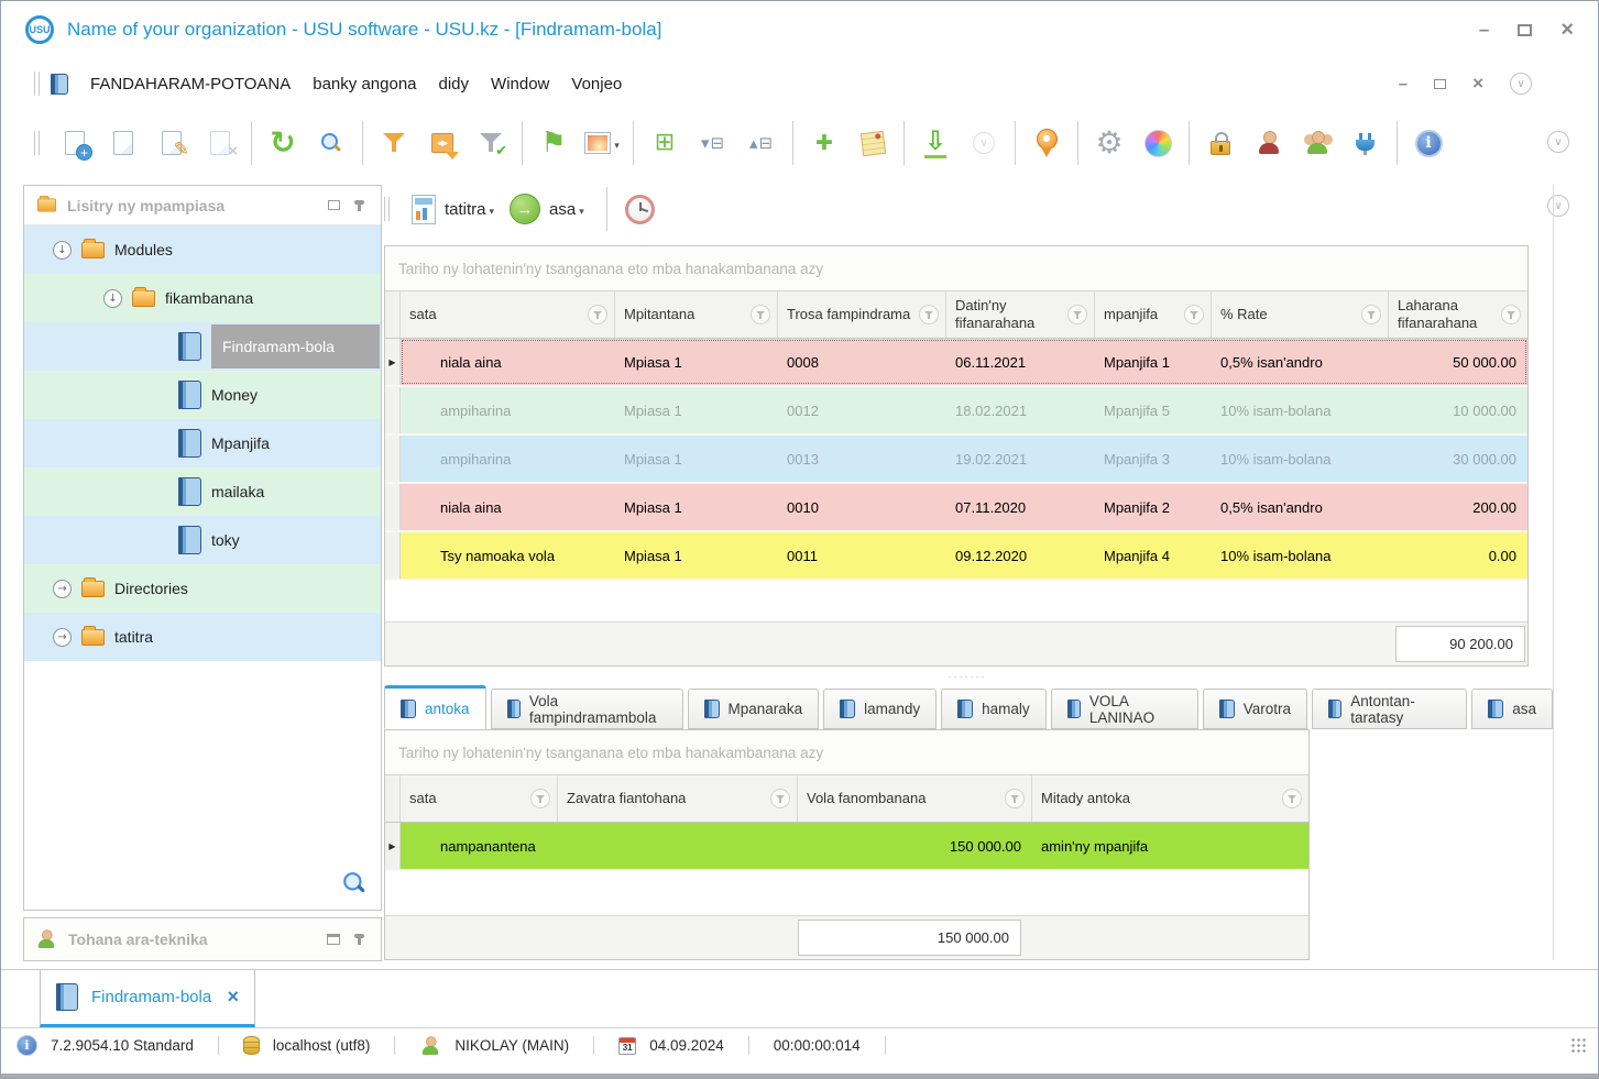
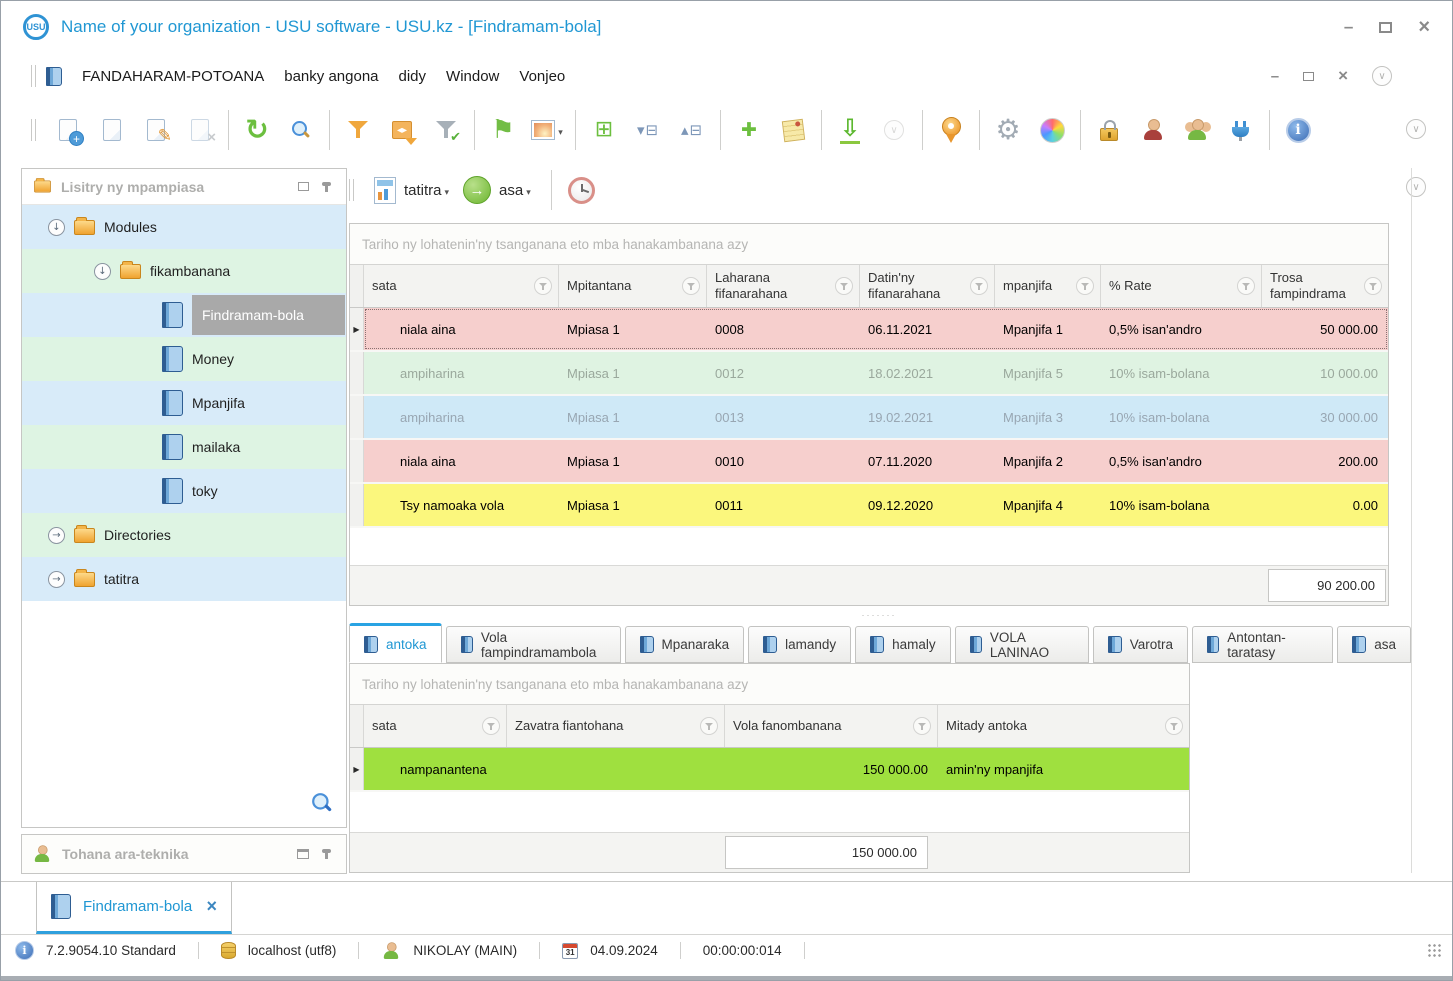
  USU
  Name of your organization - USU software - USU.kz - [Findramam-bola]
  FANDAHARAM-POTOANA
  banky angona
  didy
  Window
  Vonjeo
  tatitra
  asa
  Lisitry ny mpampiasa
  Modules
  fikambanana
  Findramam-bola
  Money
  Mpanjifa
  mailaka
  toky
  Directories
  tatitra
  Tohana ara-teknika
  Tariho ny lohatenin'ny tsanganana eto mba hanakambanana azy
  sata
  Mpitantana
- Trosa fampindrama
+ Laharana fifanarahana
  Datin'ny fifanarahana
  mpanjifa
  % Rate
- Laharana fifanarahana
+ Trosa fampindrama
  niala aina
  Mpiasa 1
  0008
  06.11.2021
  Mpanjifa 1
  0,5% isan'andro
  50 000.00
  ampiharina
  Mpiasa 1
  0012
  18.02.2021
  Mpanjifa 5
  10% isam-bolana
  10 000.00
  ampiharina
  Mpiasa 1
  0013
  19.02.2021
  Mpanjifa 3
  10% isam-bolana
  30 000.00
  niala aina
  Mpiasa 1
  0010
  07.11.2020
  Mpanjifa 2
  0,5% isan'andro
  200.00
  Tsy namoaka vola
  Mpiasa 1
  0011
  09.12.2020
  Mpanjifa 4
  10% isam-bolana
  0.00
  90 200.00
  antoka
  Vola fampindramambola
  Mpanaraka
  lamandy
  hamaly
  VOLA LANINAO
  Varotra
  Antontan-taratasy
  asa
  Tariho ny lohatenin'ny tsanganana eto mba hanakambanana azy
  sata
  Zavatra fiantohana
  Vola fanombanana
  Mitady antoka
  nampanantena
  150 000.00
  amin'ny mpanjifa
  150 000.00
  Findramam-bola
  7.2.9054.10 Standard
  localhost (utf8)
  NIKOLAY (MAIN)
  31
  04.09.2024
  00:00:00:014
